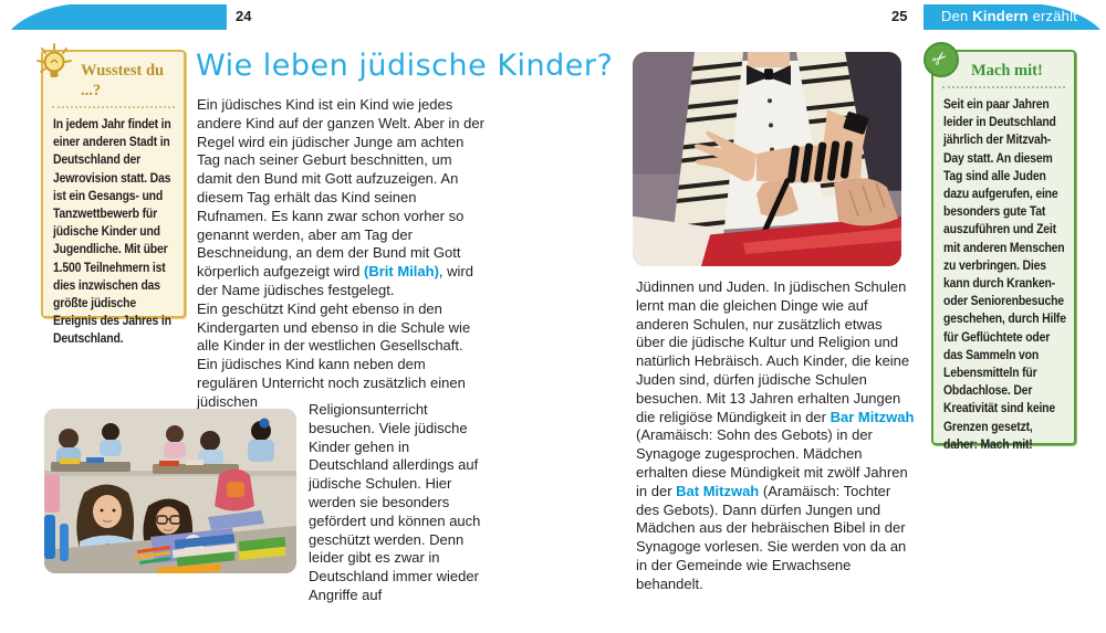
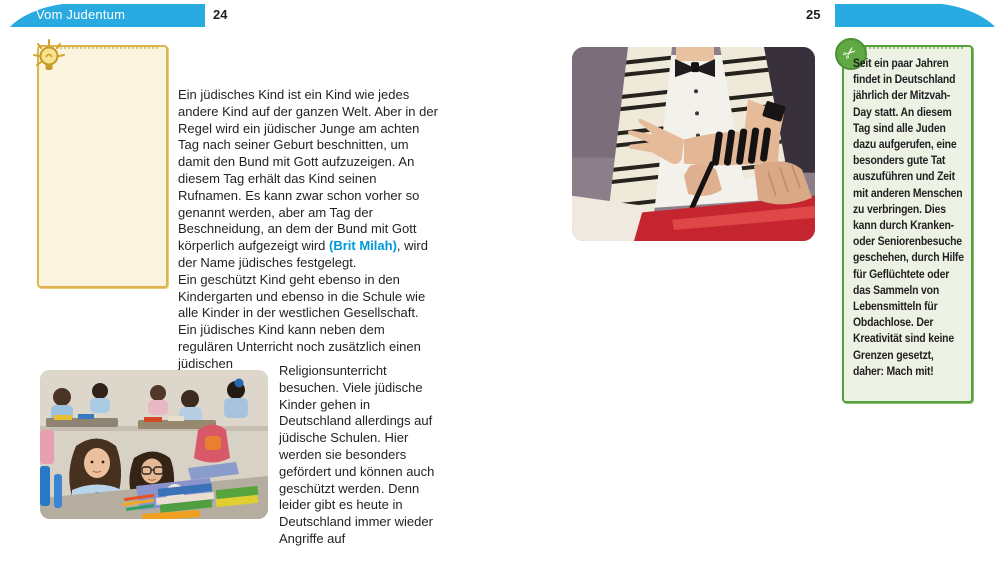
+ Vom Judentum
  24
  25
- Den Kindern erzählt
- Wusstest du ...?
- In jedem Jahr findet in einer anderen Stadt in Deutschland der Jewrovision statt. Das ist ein Gesangs- und Tanzwettbewerb für jüdische Kinder und Jugendliche. Mit über 1.500 Teilnehmern ist dies inzwischen das größte jüdische Ereignis des Jahres in Deutschland.
- Wie leben jüdische Kinder?
  Ein jüdisches Kind ist ein Kind wie jedes andere Kind auf der ganzen Welt. Aber in der Regel wird ein jüdischer Junge am achten Tag nach seiner Geburt beschnitten, um damit den Bund mit Gott aufzuzeigen. An diesem Tag erhält das Kind seinen Rufnamen. Es kann zwar schon vorher so genannt werden, aber am Tag der Beschneidung, an dem der Bund mit Gott körperlich aufgezeigt wird (Brit Milah), wird der Name jüdisches festgelegt.
  Ein geschützt Kind geht ebenso in den Kindergarten und ebenso in die Schule wie alle Kinder in der westlichen Gesellschaft. Ein jüdisches Kind kann neben dem regulären Unterricht noch zusätzlich einen jüdischen
- Religionsunterricht besuchen. Viele jüdische Kinder gehen in Deutschland allerdings auf jüdische Schulen. Hier werden sie besonders gefördert und können auch geschützt werden. Denn leider gibt es zwar in Deutschland immer wieder Angriffe auf
+ Religionsunterricht besuchen. Viele jüdische Kinder gehen in Deutschland allerdings auf jüdische Schulen. Hier werden sie besonders gefördert und können auch geschützt werden. Denn leider gibt es heute in Deutschland immer wieder Angriffe auf
- Jüdinnen und Juden. In jüdischen Schulen lernt man die gleichen Dinge wie auf anderen Schulen, nur zusätzlich etwas über die jüdische Kultur und Religion und natürlich Hebräisch. Auch Kinder, die keine Juden sind, dürfen jüdische Schulen besuchen. Mit 13 Jahren erhalten Jungen die religiöse Mündigkeit in der Bar Mitzwah (Aramäisch: Sohn des Gebots) in der Synagoge zugesprochen. Mädchen erhalten diese Mündigkeit mit zwölf Jahren in der Bat Mitzwah (Aramäisch: Tochter des Gebots). Dann dürfen Jungen und Mädchen aus der hebräischen Bibel in der Synagoge vorlesen. Sie werden von da an in der Gemeinde wie Erwachsene behandelt.
- Mach mit!
- Seit ein paar Jahren leider in Deutschland jährlich der Mitzvah-Day statt. An diesem Tag sind alle Juden dazu aufgerufen, eine besonders gute Tat auszuführen und Zeit mit anderen Menschen zu verbringen. Dies kann durch Kranken- oder Seniorenbesuche geschehen, durch Hilfe für Geflüchtete oder das Sammeln von Lebensmitteln für Obdachlose. Der Kreativität sind keine Grenzen gesetzt, daher: Mach mit!
+ Seit ein paar Jahren findet in Deutschland jährlich der Mitzvah-Day statt. An diesem Tag sind alle Juden dazu aufgerufen, eine besonders gute Tat auszuführen und Zeit mit anderen Menschen zu verbringen. Dies kann durch Kranken- oder Seniorenbesuche geschehen, durch Hilfe für Geflüchtete oder das Sammeln von Lebensmitteln für Obdachlose. Der Kreativität sind keine Grenzen gesetzt, daher: Mach mit!
